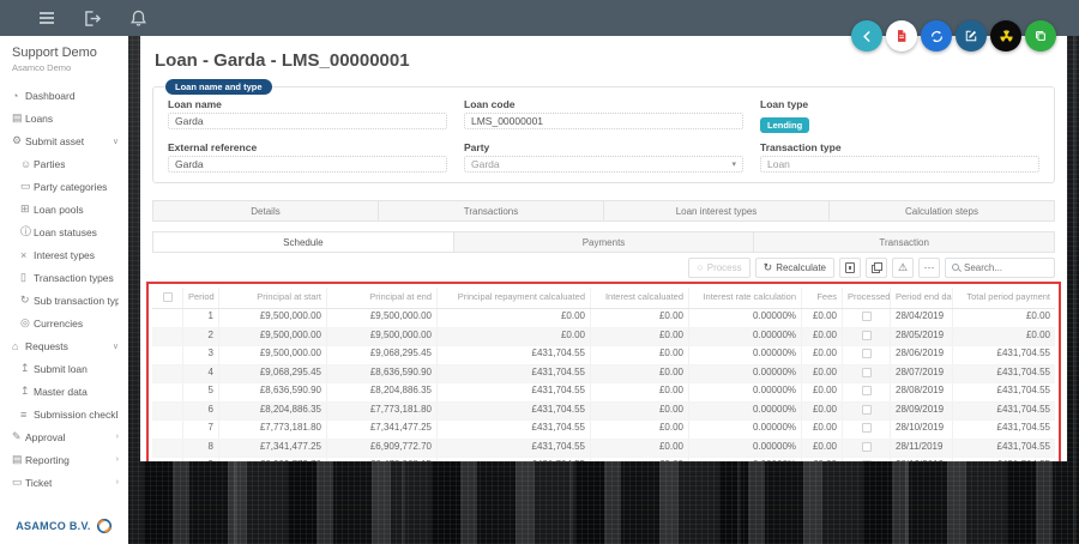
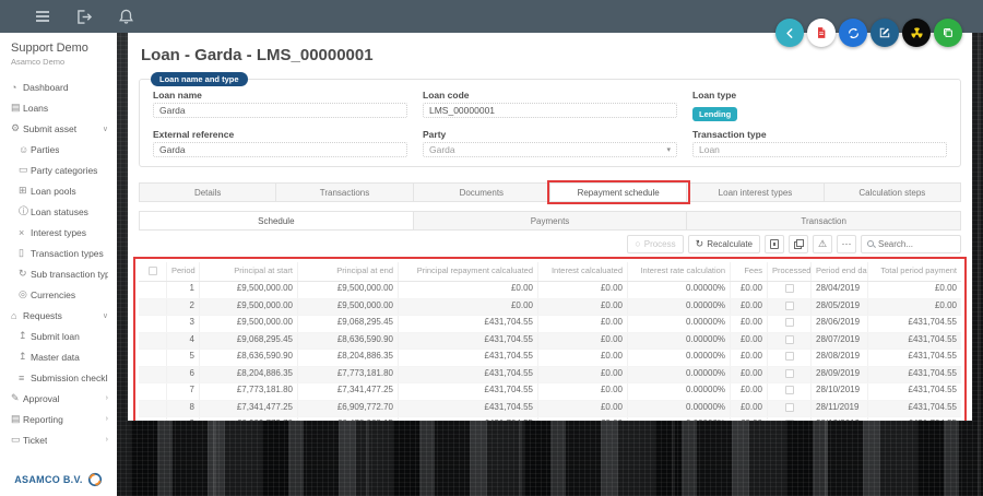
  Support Demo
  Asamco Demo
  ◔
  Dashboard
  ▤
  Loans
  ⚙
  Submit asset
  ☺
  Parties
  ▭
  Party categories
  ⊞
  Loan pools
  ⓘ
  Loan statuses
  ×
  Interest types
  ▯
  Transaction types
  ↻
  Sub transaction typ
  ◎
  Currencies
  ⌂
  Requests
  ↥
  Submit loan
  ↥
  Master data
  ≡
  Submission checkl
  ✎
  Approval
  ▤
  Reporting
  ▭
  Ticket
  ASAMCO B.V.
  Loan - Garda - LMS_00000001
  Loan name and type
  Loan name
  Garda
  Loan code
  LMS_00000001
  Loan type
  Lending
  External reference
  Garda
  Party
  Garda
  Transaction type
  Loan
  Details
  Transactions
+ Documents
+ Repayment schedule
  Loan interest types
  Calculation steps
  Schedule
  Payments
  Transaction
  ○
  Process
  ↻
  Recalculate
  ⚠
  ⋯
  Search...
  Period
  Principal at start
  Principal at end
  Principal repayment calcaluated
  Interest calcaluated
  Interest rate calculation
  Fees
  Processed
  Period end dat
  Total period payment
  1
  £9,500,000.00
  £9,500,000.00
  £0.00
  £0.00
  0.00000%
  £0.00
  28/04/2019
  £0.00
  2
  £9,500,000.00
  £9,500,000.00
  £0.00
  £0.00
  0.00000%
  £0.00
  28/05/2019
  £0.00
  3
  £9,500,000.00
  £9,068,295.45
  £431,704.55
  £0.00
  0.00000%
  £0.00
  28/06/2019
  £431,704.55
  4
  £9,068,295.45
  £8,636,590.90
  £431,704.55
  £0.00
  0.00000%
  £0.00
  28/07/2019
  £431,704.55
  5
  £8,636,590.90
  £8,204,886.35
  £431,704.55
  £0.00
  0.00000%
  £0.00
  28/08/2019
  £431,704.55
  6
  £8,204,886.35
  £7,773,181.80
  £431,704.55
  £0.00
  0.00000%
  £0.00
  28/09/2019
  £431,704.55
  7
  £7,773,181.80
  £7,341,477.25
  £431,704.55
  £0.00
  0.00000%
  £0.00
  28/10/2019
  £431,704.55
  8
  £7,341,477.25
  £6,909,772.70
  £431,704.55
  £0.00
  0.00000%
  £0.00
  28/11/2019
  £431,704.55
